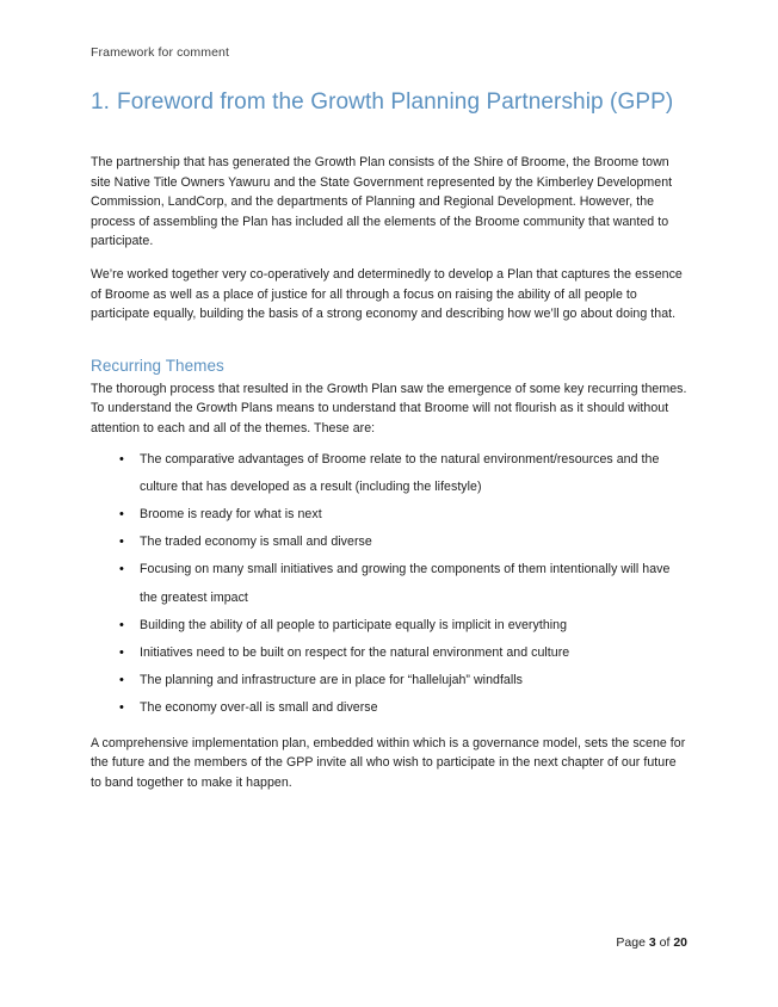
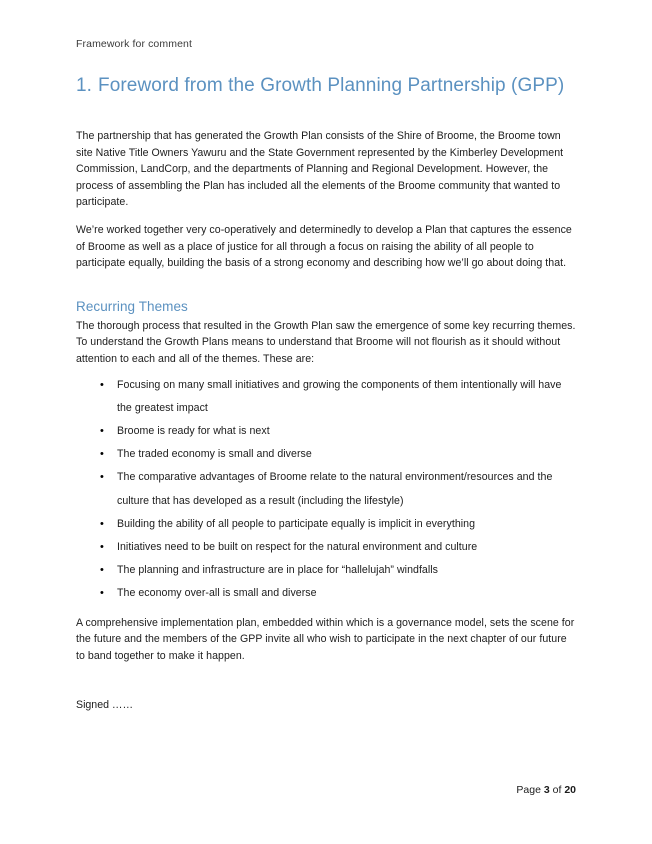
  Framework for comment
  1.
  Foreword from the Growth Planning Partnership (GPP)
  The partnership that has generated the Growth Plan consists of the Shire of Broome, the Broome town site Native Title Owners Yawuru and the State Government represented by the Kimberley Development Commission, LandCorp, and the departments of Planning and Regional Development. However, the process of assembling the Plan has included all the elements of the Broome community that wanted to participate.
  We’re worked together very co-operatively and determinedly to develop a Plan that captures the essence of Broome as well as a place of justice for all through a focus on raising the ability of all people to participate equally, building the basis of a strong economy and describing how we’ll go about doing that.
  Recurring Themes
  The thorough process that resulted in the Growth Plan saw the emergence of some key recurring themes. To understand the Growth Plans means to understand that Broome will not flourish as it should without attention to each and all of the themes. These are:
  •
- The comparative advantages of Broome relate to the natural environment/resources and the culture that has developed as a result (including the lifestyle)
+ Focusing on many small initiatives and growing the components of them intentionally will have the greatest impact
  •
  Broome is ready for what is next
  •
  The traded economy is small and diverse
  •
- Focusing on many small initiatives and growing the components of them intentionally will have the greatest impact
+ The comparative advantages of Broome relate to the natural environment/resources and the culture that has developed as a result (including the lifestyle)
  •
  Building the ability of all people to participate equally is implicit in everything
  •
  Initiatives need to be built on respect for the natural environment and culture
  •
  The planning and infrastructure are in place for “hallelujah” windfalls
  •
  The economy over-all is small and diverse
  A comprehensive implementation plan, embedded within which is a governance model, sets the scene for the future and the members of the GPP invite all who wish to participate in the next chapter of our future to band together to make it happen.
+ Signed ……
  Page 3 of 20
